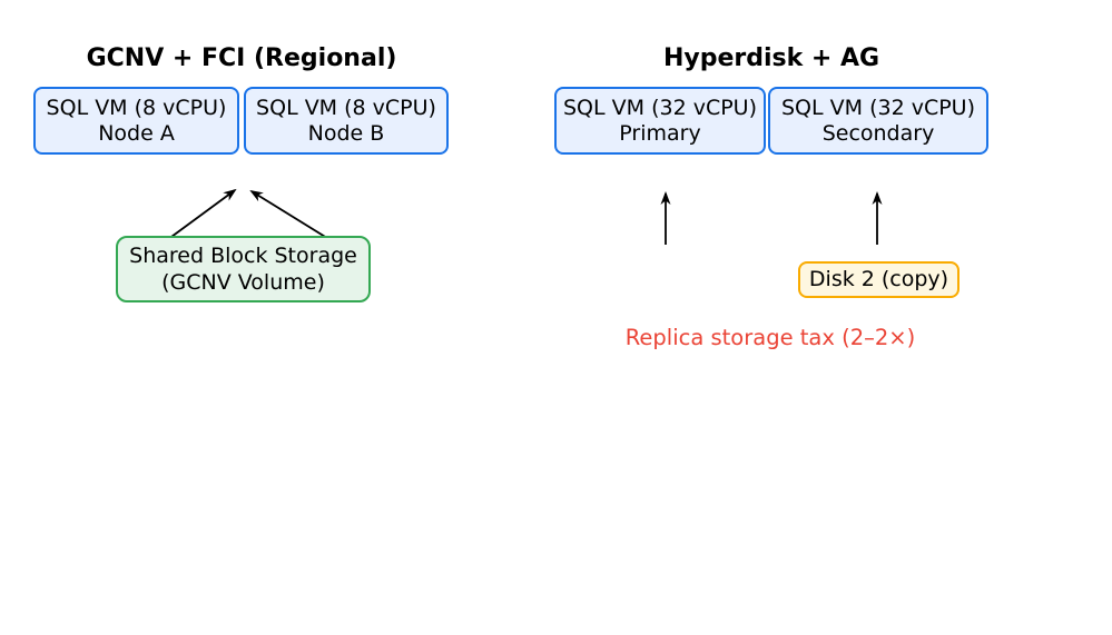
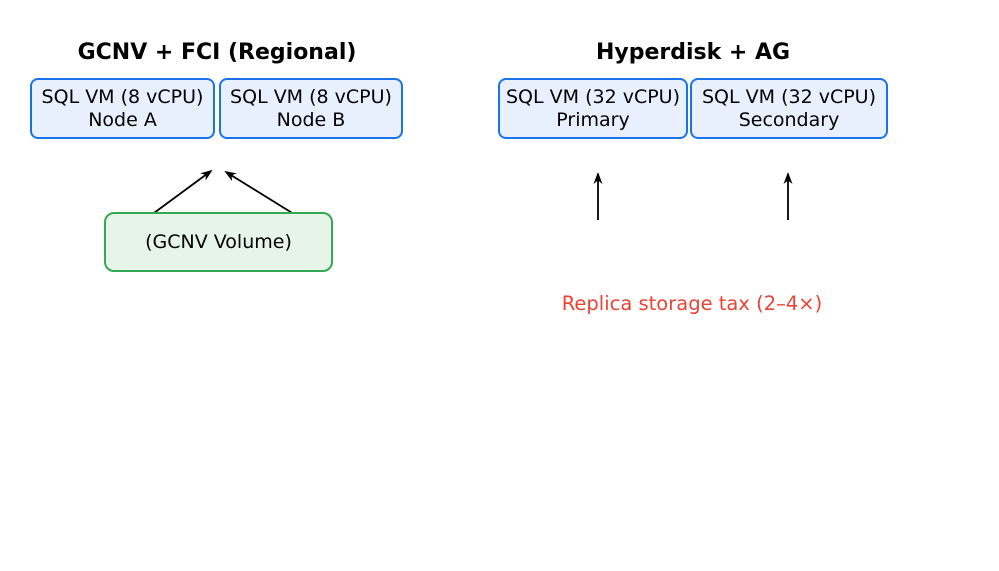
  GCNV + FCI (Regional)
  Hyperdisk + AG
  SQL VM (8 vCPU)
  Node A
  SQL VM (8 vCPU)
  Node B
- Shared Block Storage
  (GCNV Volume)
  SQL VM (32 vCPU)
  Primary
  SQL VM (32 vCPU)
  Secondary
- Disk 2 (copy)
- Replica storage tax (2–2×)
+ Replica storage tax (2–4×)
